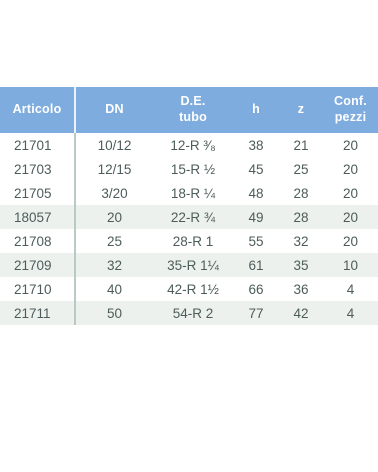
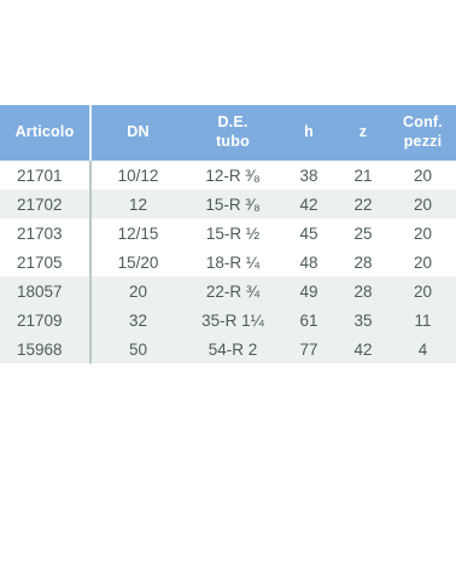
  Articolo	DN	D.E. tubo	h	z	Conf. pezzi
  21701	10/12	12-R ³⁄₈	38	21	20
+ 21702	12	15-R ³⁄₈	42	22	20
  21703	12/15	15-R ½	45	25	20
- 21705	3/20	18-R ¼	48	28	20
+ 21705	15/20	18-R ¼	48	28	20
  18057	20	22-R ¾	49	28	20
- 21708	25	28-R 1	55	32	20
- 21709	32	35-R 1¼	61	35	10
+ 21709	32	35-R 1¼	61	35	11
- 21710	40	42-R 1½	66	36	4
- 21711	50	54-R 2	77	42	4
+ 15968	50	54-R 2	77	42	4
